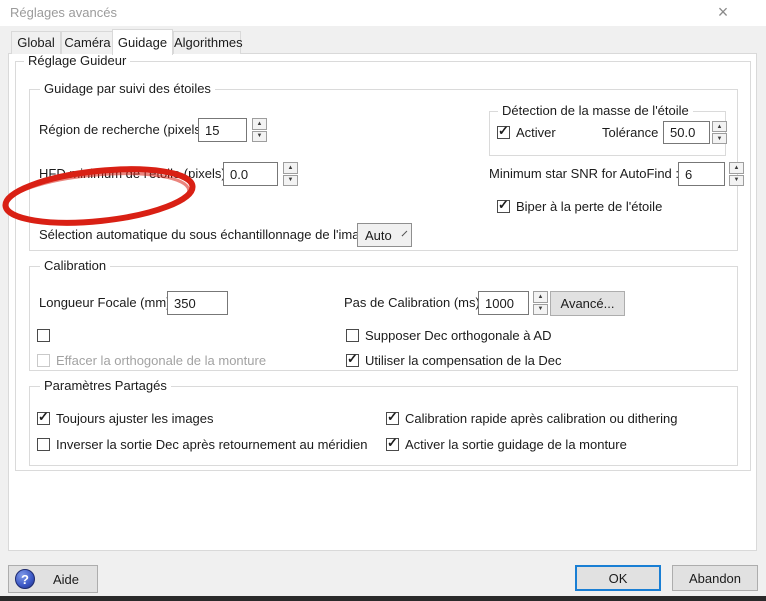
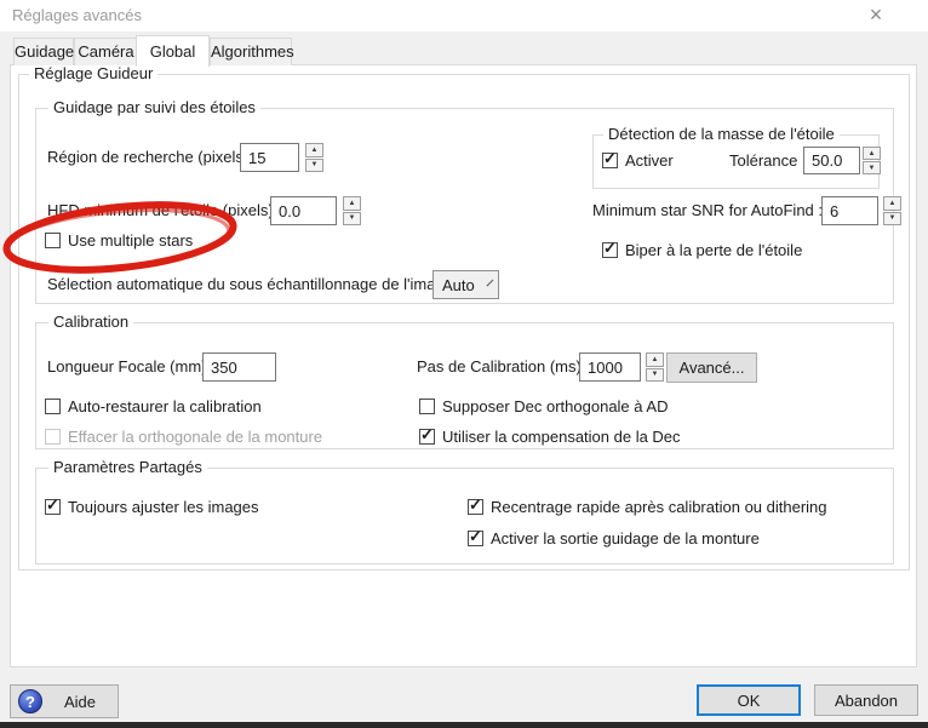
  Réglages avancés
  ×
- Global
+ Guidage
  Caméra
- Guidage
+ Global
  Algorithmes
  Réglage Guideur
  Guidage par suivi des étoiles
  Région de recherche (pixel
  15
  0.0
+ Use multiple stars
  Sélection automatique du sous échantillonnage de l'ima
  Auto
  Détection de la masse de l'étoile
  ✓
  Activer
  Tolérance
  50.0
  Minimum star SNR for AutoFind
  6
  ✓
  Biper à la perte de l'étoile
  Calibration
  Longueur Focale (mm
  350
  Pas de Calibration (ms
  1000
  Avancé...
+ Auto-restaurer la calibration
  Supposer Dec orthogonale à AD
  Effacer la orthogonale de la monture
  ✓
  Utiliser la compensation de la Dec
  Paramètres Partagés
  ✓
  Toujours ajuster les images
  ✓
- Calibration rapide après calibration ou dithering
+ Recentrage rapide après calibration ou dithering
- Inverser la sortie Dec après retournement au méridien
  ✓
  Activer la sortie guidage de la monture
  ?
  Aide
  OK
  Abandon
